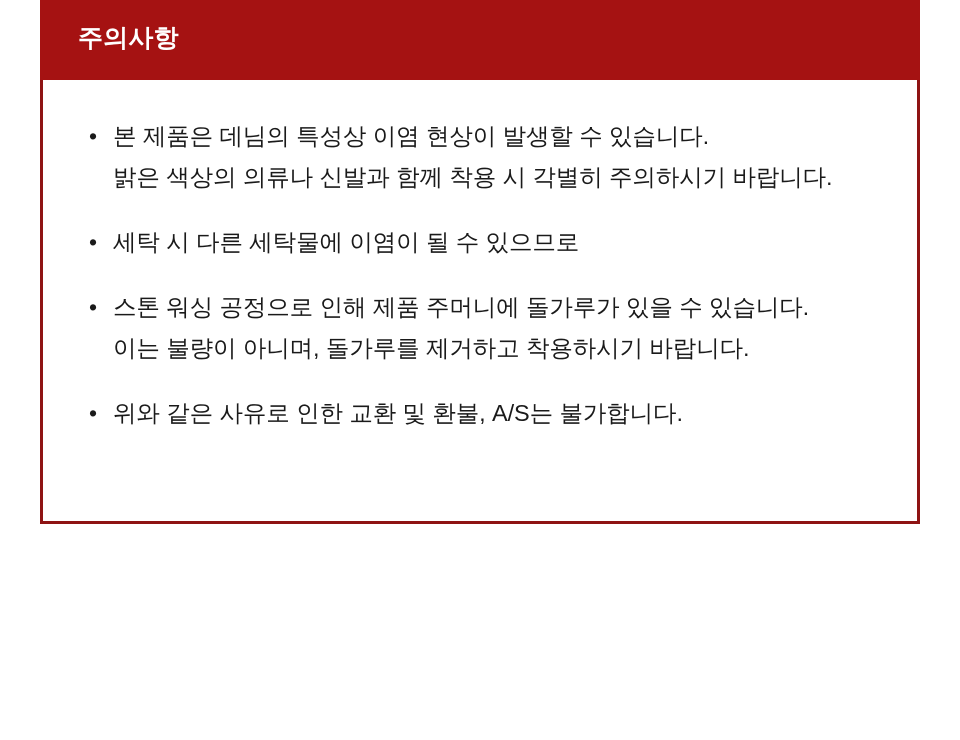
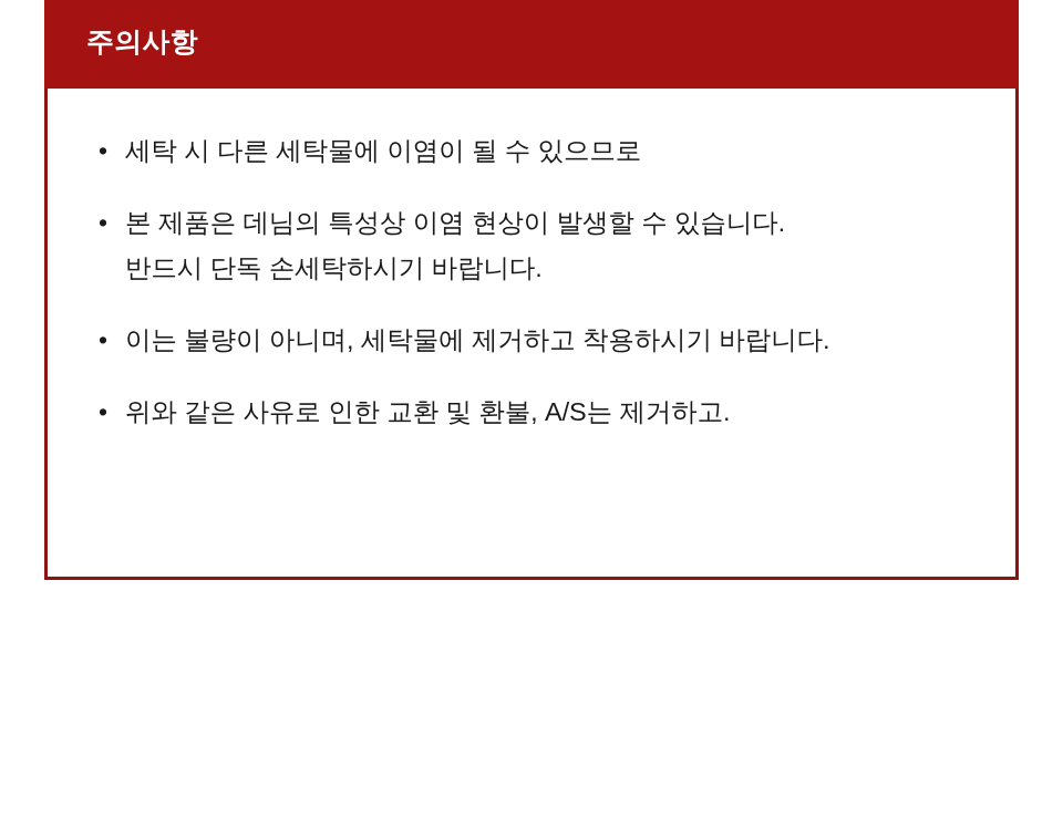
  주의사항
  •
- 본 제품은 데님의 특성상 이염 현상이 발생할 수 있습니다.
+ 세탁 시 다른 세탁물에 이염이 될 수 있으므로
- 밝은 색상의 의류나 신발과 함께 착용 시 각별히 주의하시기 바랍니다.
  •
- 세탁 시 다른 세탁물에 이염이 될 수 있으므로
+ 본 제품은 데님의 특성상 이염 현상이 발생할 수 있습니다.
+ 반드시 단독 손세탁하시기 바랍니다.
  •
- 스톤 워싱 공정으로 인해 제품 주머니에 돌가루가 있을 수 있습니다.
- 이는 불량이 아니며, 돌가루를 제거하고 착용하시기 바랍니다.
+ 이는 불량이 아니며, 세탁물에 제거하고 착용하시기 바랍니다.
  •
- 위와 같은 사유로 인한 교환 및 환불, A/S는 불가합니다.
+ 위와 같은 사유로 인한 교환 및 환불, A/S는 제거하고.
